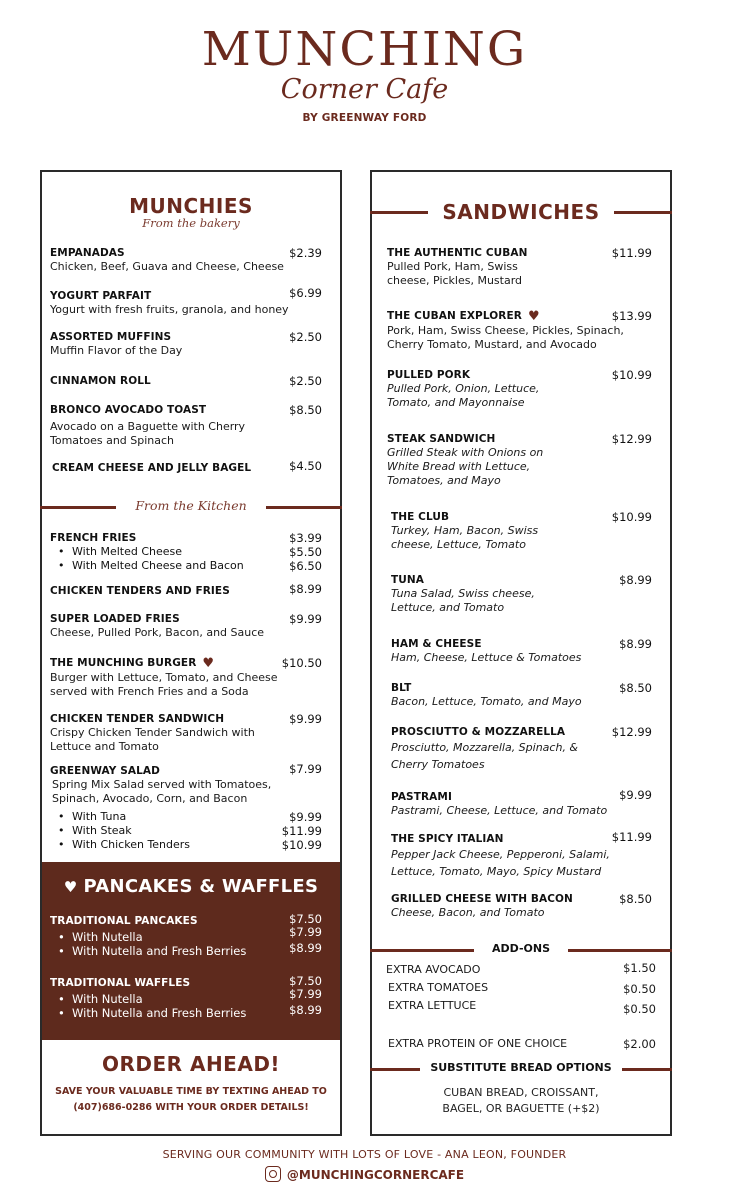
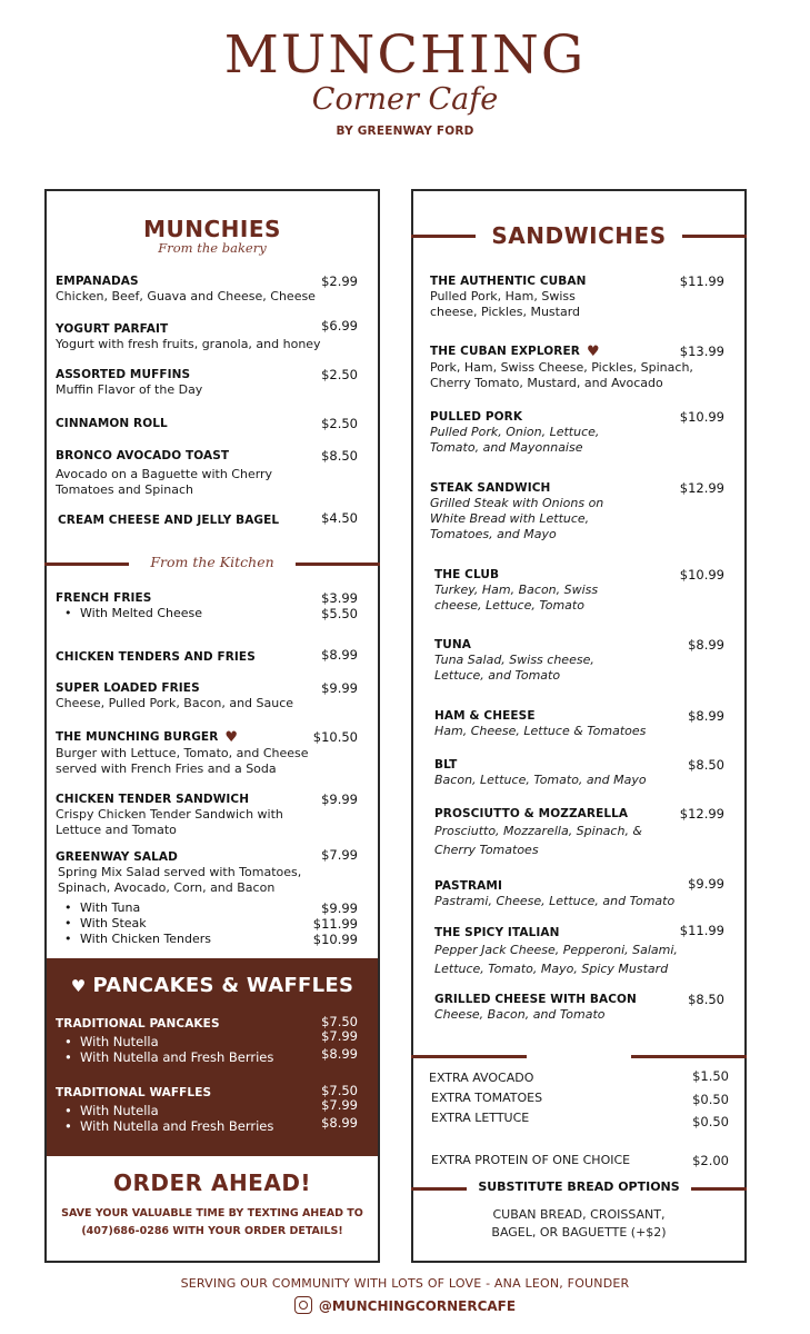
  MUNCHING
  Corner Cafe
  BY GREENWAY FORD
  MUNCHIES
  From the bakery
  EMPANADAS
- $2.39
+ $2.99
  Chicken, Beef, Guava and Cheese, Cheese
  YOGURT PARFAIT
  $6.99
  Yogurt with fresh fruits, granola, and honey
  ASSORTED MUFFINS
  $2.50
  Muffin Flavor of the Day
  CINNAMON ROLL
  $2.50
  BRONCO AVOCADO TOAST
  $8.50
  Avocado on a Baguette with Cherry Tomatoes and Spinach
  CREAM CHEESE AND JELLY BAGEL
  $4.50
  From the Kitchen
  FRENCH FRIES
  $3.99
  With Melted Cheese
  $5.50
- With Melted Cheese and Bacon
- $6.50
  CHICKEN TENDERS AND FRIES
  $8.99
  SUPER LOADED FRIES
  $9.99
  Cheese, Pulled Pork, Bacon, and Sauce
  THE MUNCHING BURGER ♥
  $10.50
  Burger with Lettuce, Tomato, and Cheese served with French Fries and a Soda
  CHICKEN TENDER SANDWICH
  $9.99
  Crispy Chicken Tender Sandwich with Lettuce and Tomato
  GREENWAY SALAD
  $7.99
  Spring Mix Salad served with Tomatoes, Spinach, Avocado, Corn, and Bacon
  With Tuna
  $9.99
  With Steak
  $11.99
  With Chicken Tenders
  $10.99
  ♥ PANCAKES & WAFFLES
  TRADITIONAL PANCAKES
  $7.50
  With Nutella
  $7.99
  With Nutella and Fresh Berries
  $8.99
  TRADITIONAL WAFFLES
  $7.50
  With Nutella
  $7.99
  With Nutella and Fresh Berries
  $8.99
  ORDER AHEAD!
  SAVE YOUR VALUABLE TIME BY TEXTING AHEAD TO
  (407)686-0286 WITH YOUR ORDER DETAILS!
  SANDWICHES
  THE AUTHENTIC CUBAN
  $11.99
  Pulled Pork, Ham, Swiss cheese, Pickles, Mustard
  THE CUBAN EXPLORER ♥
  $13.99
  Pork, Ham, Swiss Cheese, Pickles, Spinach, Cherry Tomato, Mustard, and Avocado
  PULLED PORK
  $10.99
  Pulled Pork, Onion, Lettuce, Tomato, and Mayonnaise
  STEAK SANDWICH
  $12.99
  Grilled Steak with Onions on White Bread with Lettuce, Tomatoes, and Mayo
  THE CLUB
  $10.99
  Turkey, Ham, Bacon, Swiss cheese, Lettuce, Tomato
  TUNA
  $8.99
  Tuna Salad, Swiss cheese, Lettuce, and Tomato
  HAM & CHEESE
  $8.99
  Ham, Cheese, Lettuce & Tomatoes
  BLT
  $8.50
  Bacon, Lettuce, Tomato, and Mayo
  PROSCIUTTO & MOZZARELLA
  $12.99
  Prosciutto, Mozzarella, Spinach, & Cherry Tomatoes
  PASTRAMI
  $9.99
  Pastrami, Cheese, Lettuce, and Tomato
  THE SPICY ITALIAN
  $11.99
  Pepper Jack Cheese, Pepperoni, Salami, Lettuce, Tomato, Mayo, Spicy Mustard
  GRILLED CHEESE WITH BACON
  $8.50
  Cheese, Bacon, and Tomato
- ADD-ONS
  EXTRA AVOCADO
  $1.50
  EXTRA TOMATOES
  $0.50
  EXTRA LETTUCE
  $0.50
  EXTRA PROTEIN OF ONE CHOICE
  $2.00
  SUBSTITUTE BREAD OPTIONS
  CUBAN BREAD, CROISSANT,
  BAGEL, OR BAGUETTE (+$2)
  SERVING OUR COMMUNITY WITH LOTS OF LOVE - ANA LEON, FOUNDER
  @MUNCHINGCORNERCAFE
